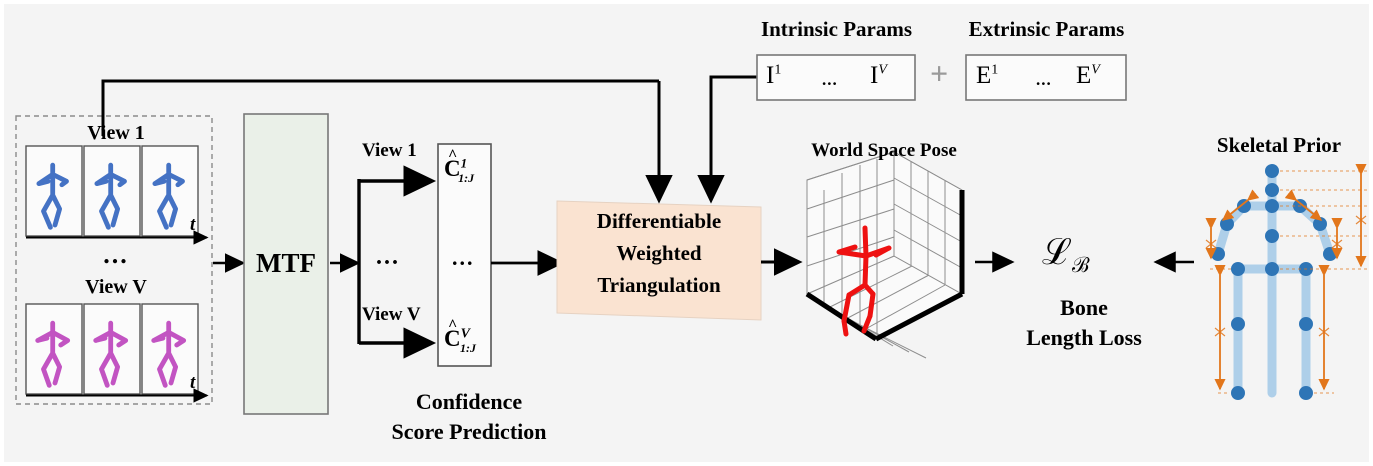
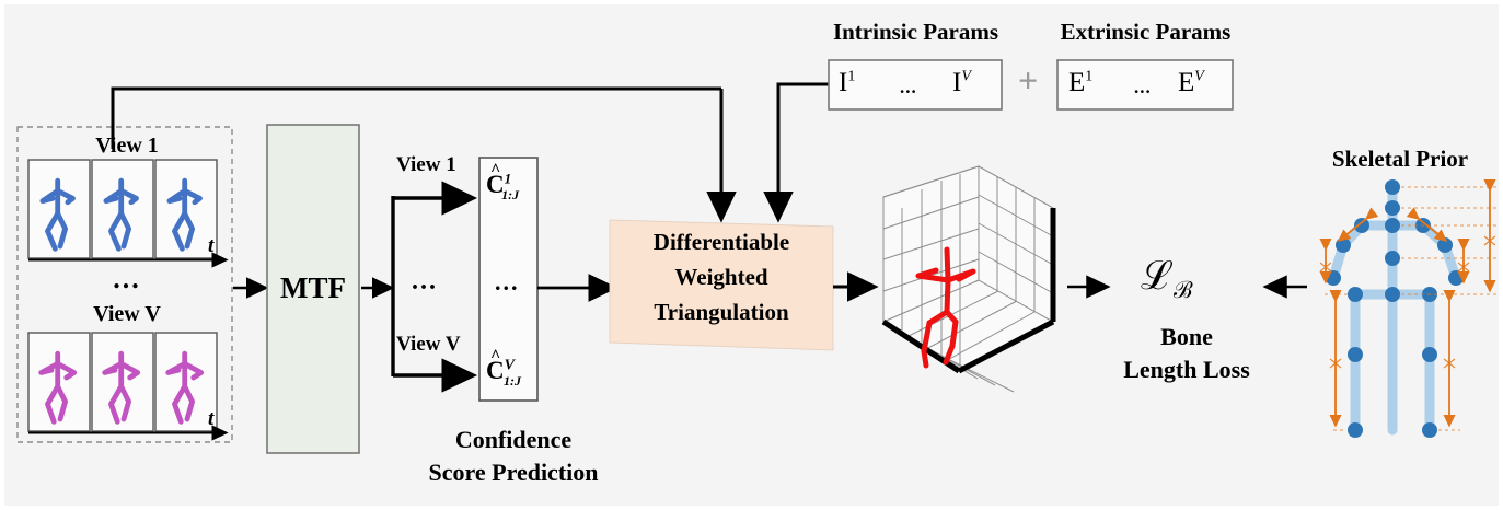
  View 1
  ...
  View V
  t
  t
  MTF
  View 1
  ...
  View V
  ^
  C11:J
  ...
  ^
  CV1:J
  Confidence
  Score Prediction
  Differentiable
  Weighted
  Triangulation
  Intrinsic Params
  Extrinsic Params
  I1
  ...
  IV
  +
  E1
  ...
  EV
- World Space Pose
  ℒℬ
  Bone
  Length Loss
  Skeletal Prior
